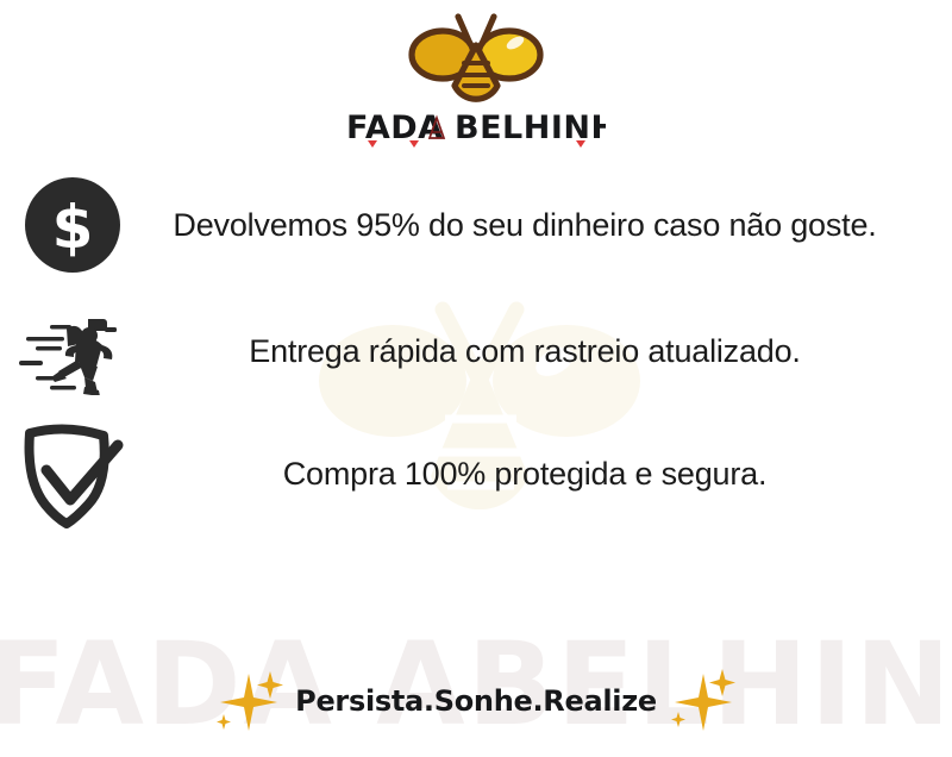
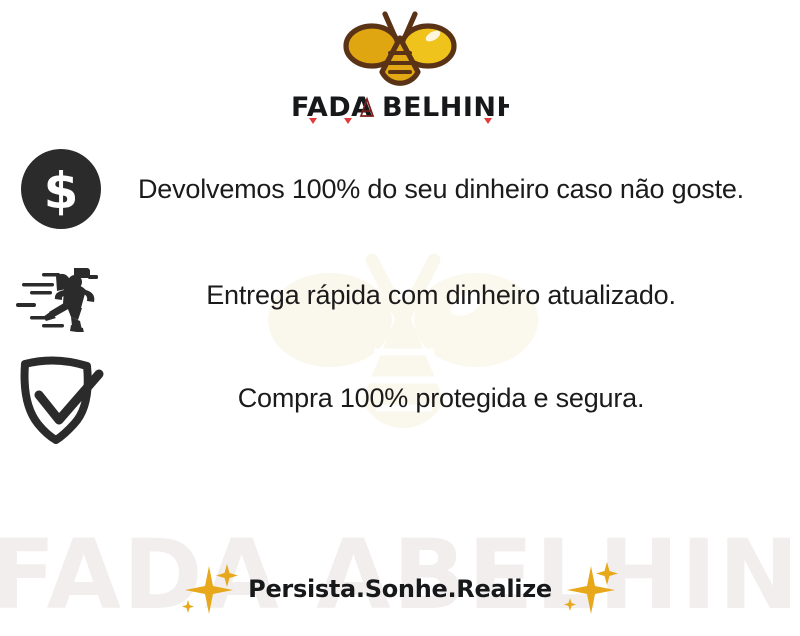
  FADA ABELHIN
  FADA
  BELHINH
  $
- Devolvemos 95% do seu dinheiro caso não goste.
+ Devolvemos 100% do seu dinheiro caso não goste.
- Entrega rápida com rastreio atualizado.
+ Entrega rápida com dinheiro atualizado.
  Compra 100% protegida e segura.
  Persista.Sonhe.Realize
